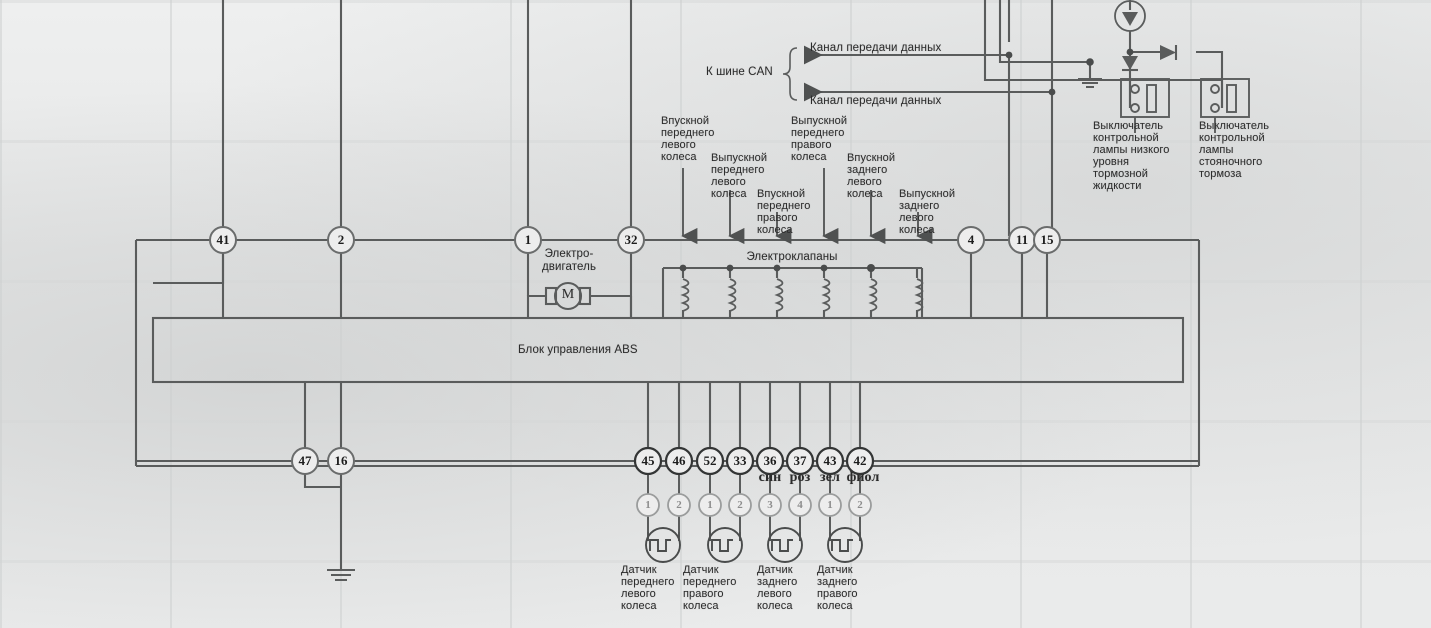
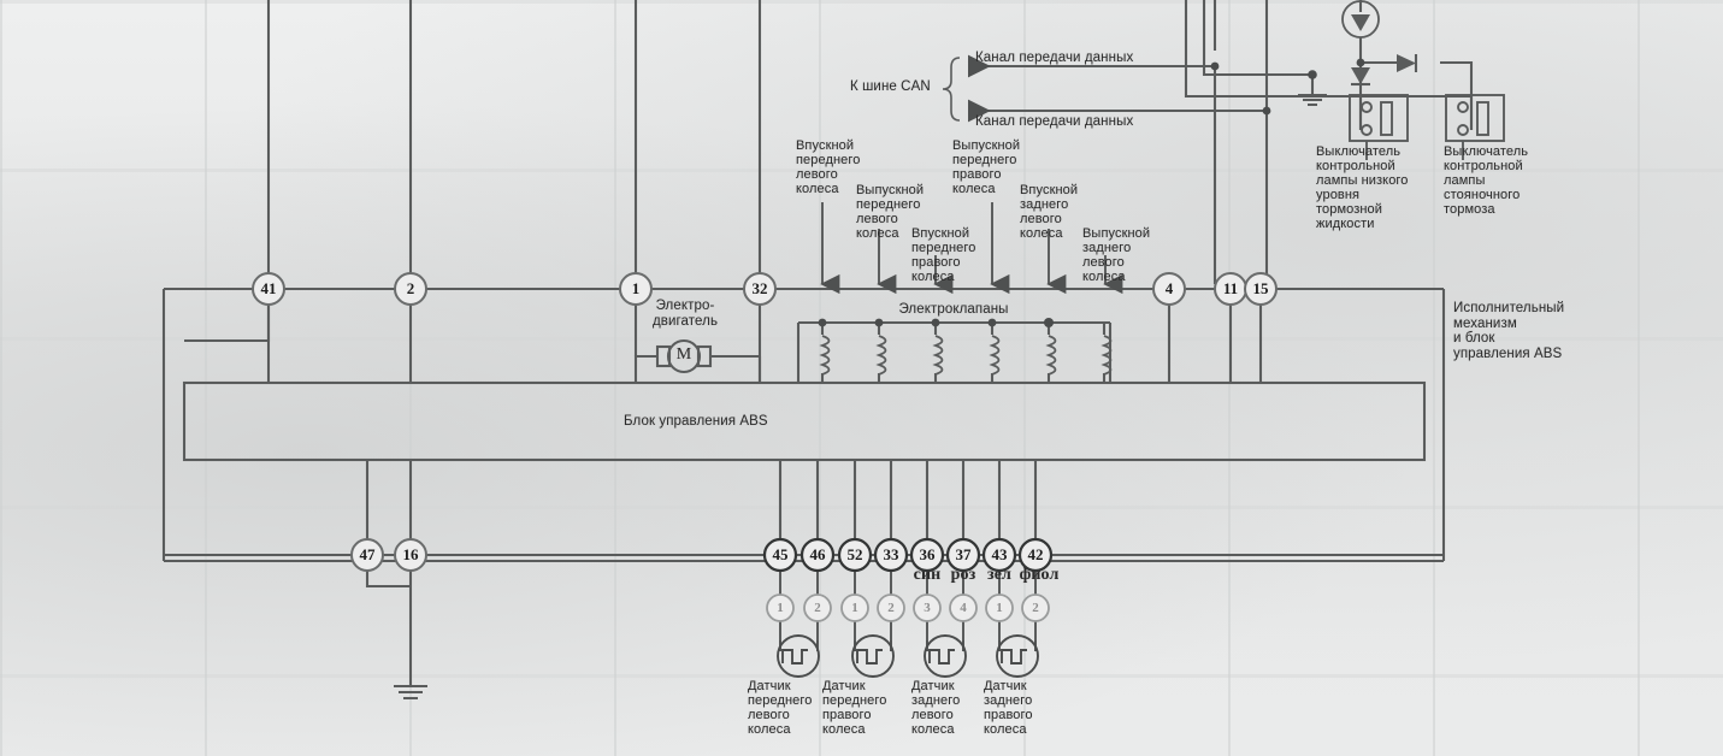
  К шине CAN
  Канал передачи данных
  Канал передачи данных
  Впускной
  переднего
  левого
  колеса
  Выпускной
  переднего
  левого
  колеса
  Впускной
  переднего
  правого
  колеса
  Выпускной
  переднего
  правого
  колеса
  Впускной
  заднего
  левого
  колеса
  Выпускной
  заднего
  левого
  колеса
  Выключатель
  контрольной
  лампы низкого
  уровня
  тормозной
  жидкости
  Выключатель
  контрольной
  лампы
  стояночного
  тормоза
+ Исполнительный
+ механизм
+ и блок
+ управления ABS
  Электро-
  двигатель
  M
  Электроклапаны
  Блок управления ABS
  41
  2
  1
  32
  4
  11
  15
  47
  16
  45
  46
  52
  33
  36
  37
  43
  42
  син
  роз
  зел
  фиол
  1
  2
  1
  2
  3
  4
  1
  2
  Датчик
  переднего
  левого
  колеса
  Датчик
  переднего
  правого
  колеса
  Датчик
  заднего
  левого
  колеса
  Датчик
  заднего
  правого
  колеса
